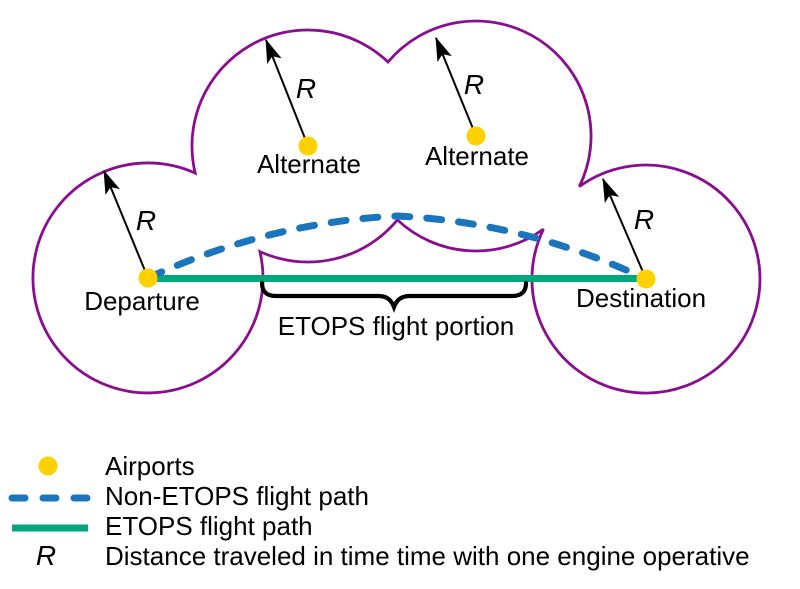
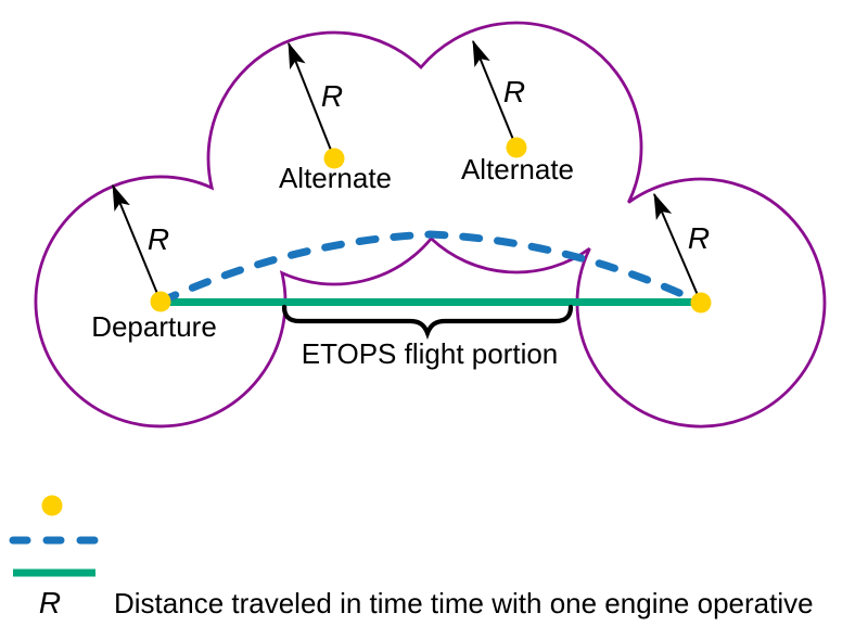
  R
  R
  R
  R
  ETOPS flight portion
  Departure
  Alternate
  Alternate
- Destination
- Airports
- Non-ETOPS flight path
- ETOPS flight path
  R
  Distance traveled in time time with one engine operative
